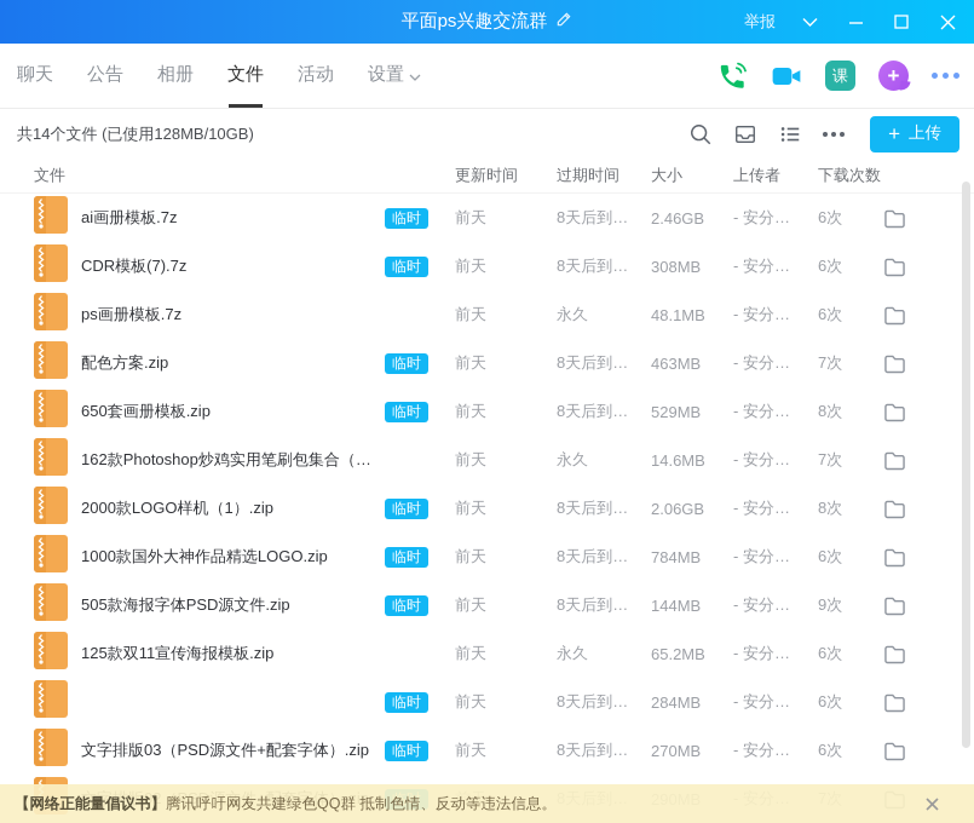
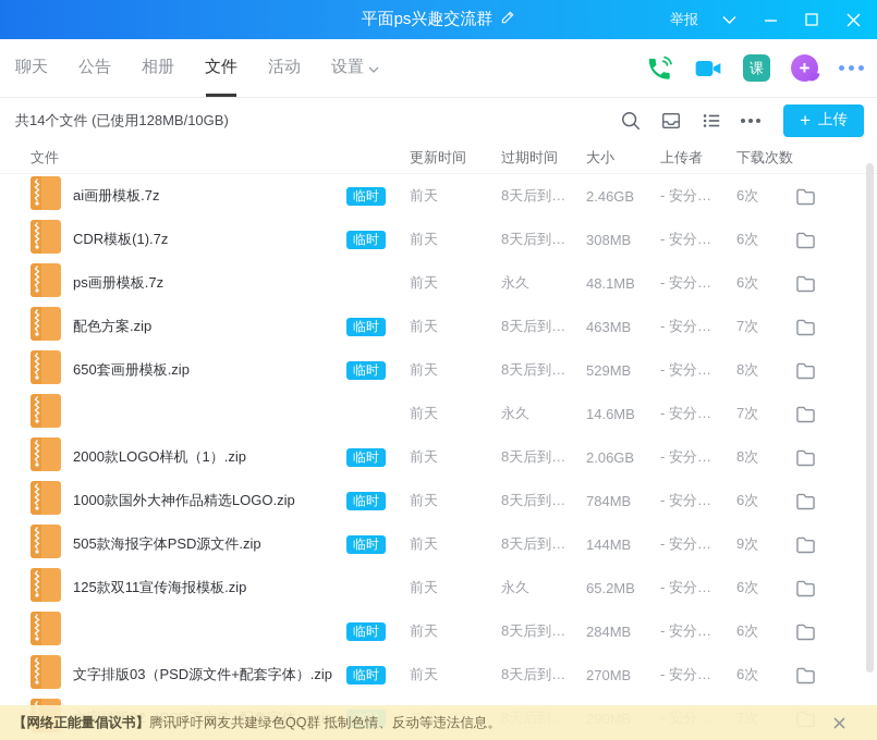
  平面ps兴趣交流群
  举报
  聊天
  公告
  相册
  文件
  活动
  设置
  课
  +
  共14个文件 (已使用128MB/10GB)
  +
  上传
  文件
  更新时间
  过期时间
  大小
  上传者
  下载次数
  ai画册模板.7z
  临时
  前天
  8天后到…
  2.46GB
  - 安分…
  6次
- CDR模板(7).7z
+ CDR模板(1).7z
  临时
  前天
  8天后到…
  308MB
  - 安分…
  6次
  ps画册模板.7z
  前天
  永久
  48.1MB
  - 安分…
  6次
  配色方案.zip
  临时
  前天
  8天后到…
  463MB
  - 安分…
  7次
  650套画册模板.zip
  临时
  前天
  8天后到…
  529MB
  - 安分…
  8次
- 162款Photoshop炒鸡实用笔刷包集合（1.zip
  前天
  永久
  14.6MB
  - 安分…
  7次
  2000款LOGO样机（1）.zip
  临时
  前天
  8天后到…
  2.06GB
  - 安分…
  8次
  1000款国外大神作品精选LOGO.zip
  临时
  前天
  8天后到…
  784MB
  - 安分…
  6次
  505款海报字体PSD源文件.zip
  临时
  前天
  8天后到…
  144MB
  - 安分…
  9次
  125款双11宣传海报模板.zip
  前天
  永久
  65.2MB
  - 安分…
  6次
  临时
  前天
  8天后到…
  284MB
  - 安分…
  6次
  文字排版03（PSD源文件+配套字体）.zip
  临时
  前天
  8天后到…
  270MB
  - 安分…
  6次
  【网络正能量倡议书】
  腾讯呼吁网友共建绿色QQ群 抵制色情、反动等违法信息。
